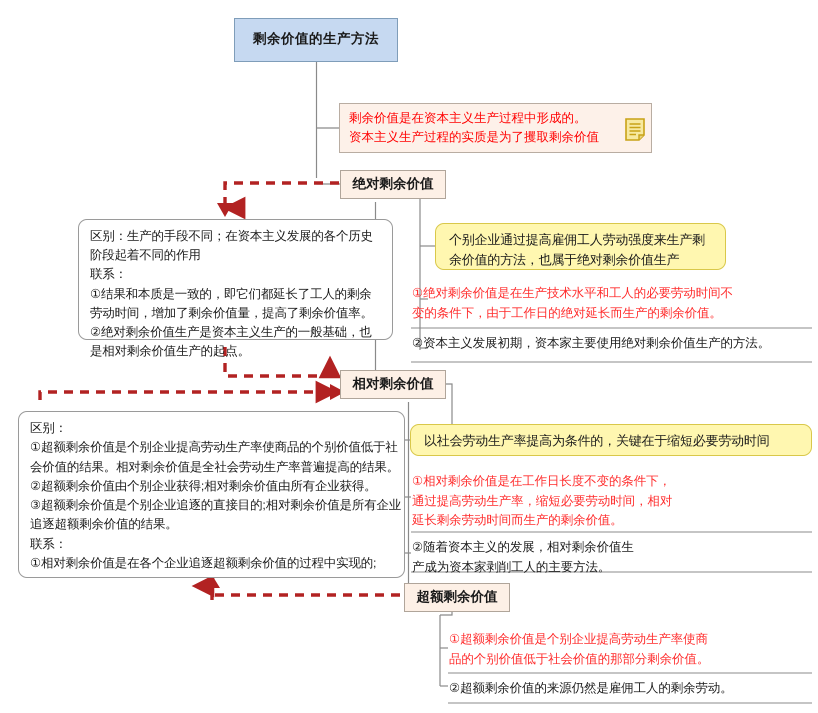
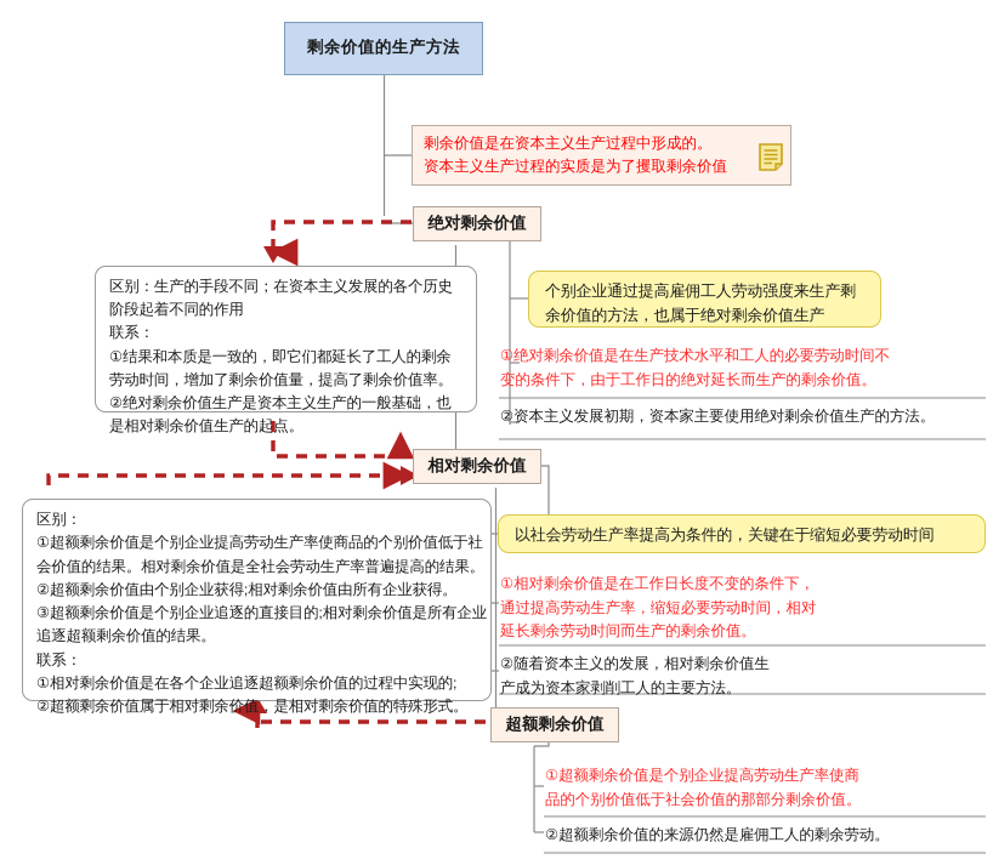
  剩余价值的生产方法
  剩余价值是在资本主义生产过程中形成的。
  资本主义生产过程的实质是为了攫取剩余价值
  绝对剩余价值
  相对剩余价值
  超额剩余价值
  区别：生产的手段不同；在资本主义发展的各个历史
  阶段起着不同的作用
  联系：
  ①结果和本质是一致的，即它们都延长了工人的剩余
  劳动时间，增加了剩余价值量，提高了剩余价值率。
  ②绝对剩余价值生产是资本主义生产的一般基础，也
  是相对剩余价值生产的起点。
  区别：
  ①超额剩余价值是个别企业提高劳动生产率使商品的个别价值低于社
  会价值的结果。相对剩余价值是全社会劳动生产率普遍提高的结果。
  ②超额剩余价值由个别企业获得;相对剩余价值由所有企业获得。
  ③超额剩余价值是个别企业追逐的直接目的;相对剩余价值是所有企业
  追逐超额剩余价值的结果。
  联系：
  ①相对剩余价值是在各个企业追逐超额剩余价值的过程中实现的;
+ ②超额剩余价值属于相对剩余价值，是相对剩余价值的特殊形式。
  个别企业通过提高雇佣工人劳动强度来生产剩
  余价值的方法，也属于绝对剩余价值生产
  以社会劳动生产率提高为条件的，关键在于缩短必要劳动时间
  ①绝对剩余价值是在生产技术水平和工人的必要劳动时间不
  变的条件下，由于工作日的绝对延长而生产的剩余价值。
  ②资本主义发展初期，资本家主要使用绝对剩余价值生产的方法。
  ①相对剩余价值是在工作日长度不变的条件下，
  通过提高劳动生产率，缩短必要劳动时间，相对
  延长剩余劳动时间而生产的剩余价值。
  ②随着资本主义的发展，相对剩余价值生
  产成为资本家剥削工人的主要方法。
  ①超额剩余价值是个别企业提高劳动生产率使商
  品的个别价值低于社会价值的那部分剩余价值。
  ②超额剩余价值的来源仍然是雇佣工人的剩余劳动。
